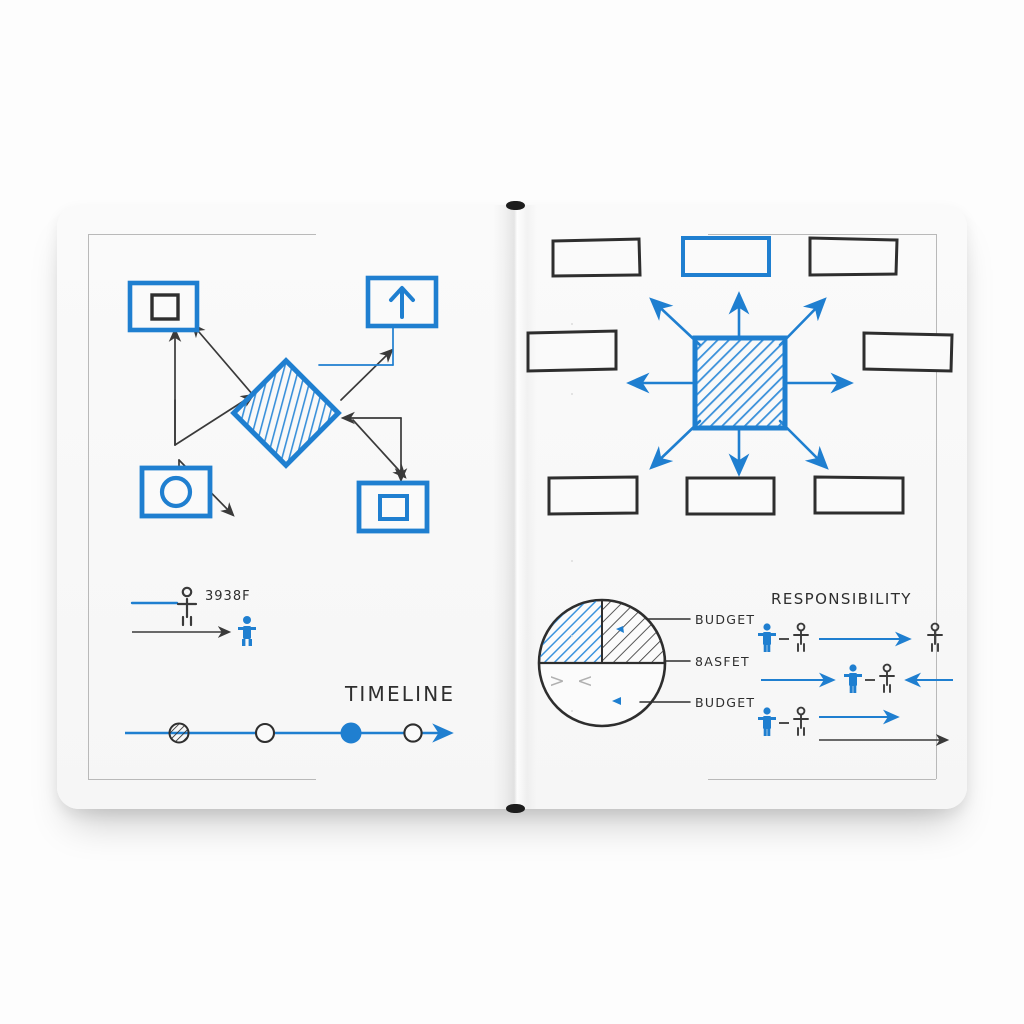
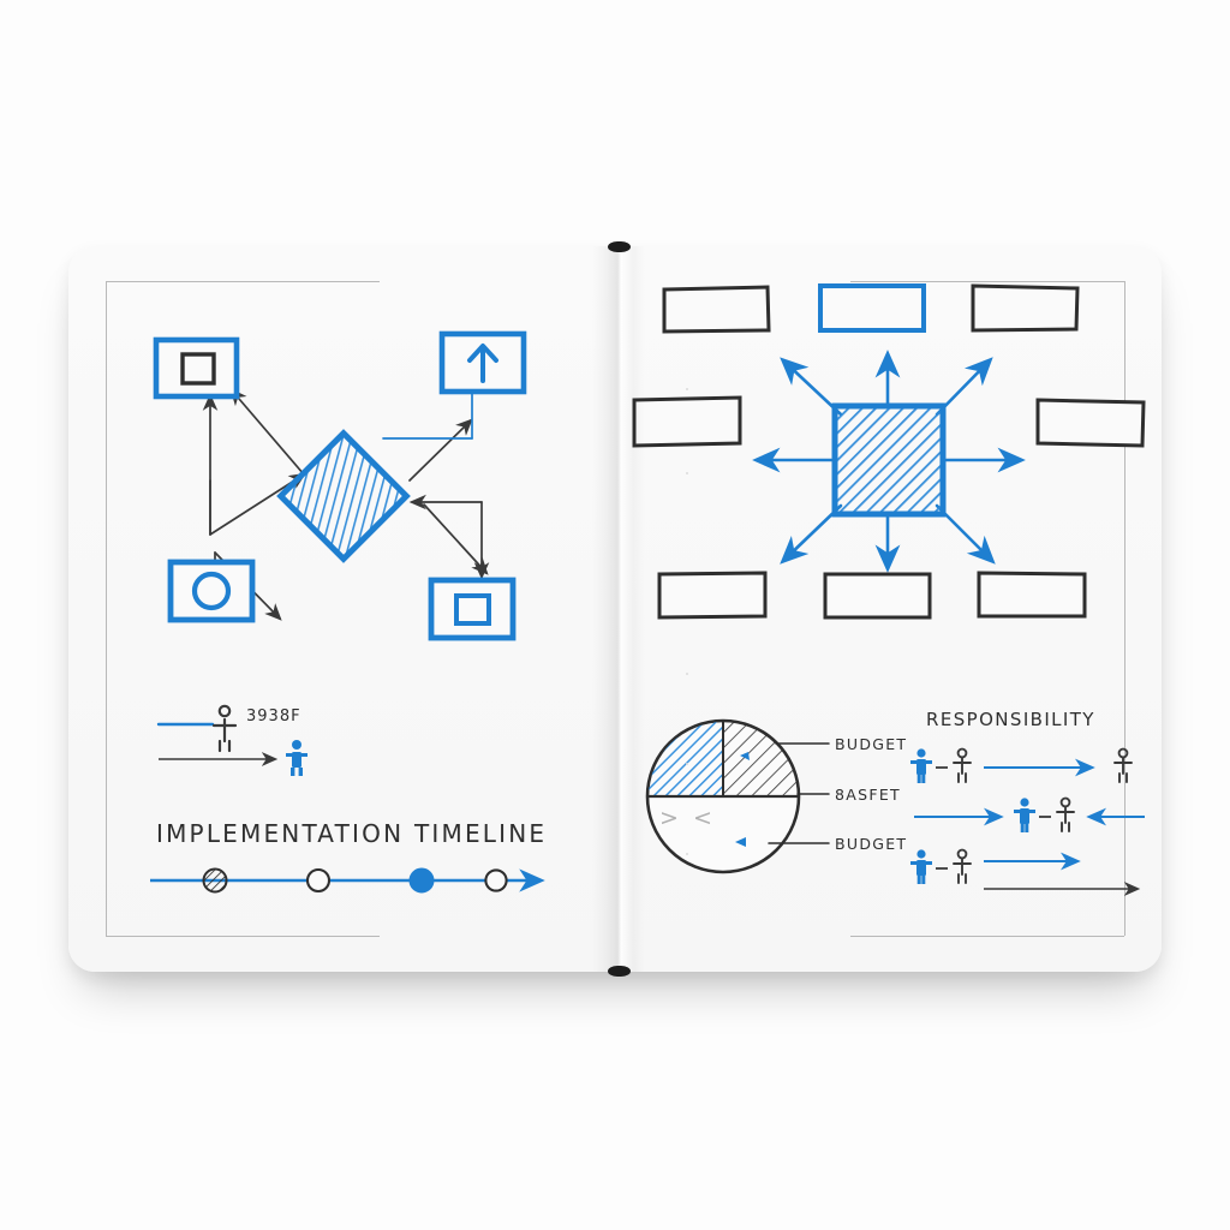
  3938F
+ IMPLEMENTATION
  TIMELINE
  BUDGET
  8ASFET
  BUDGET
  RESPONSIBILITY
  > <
